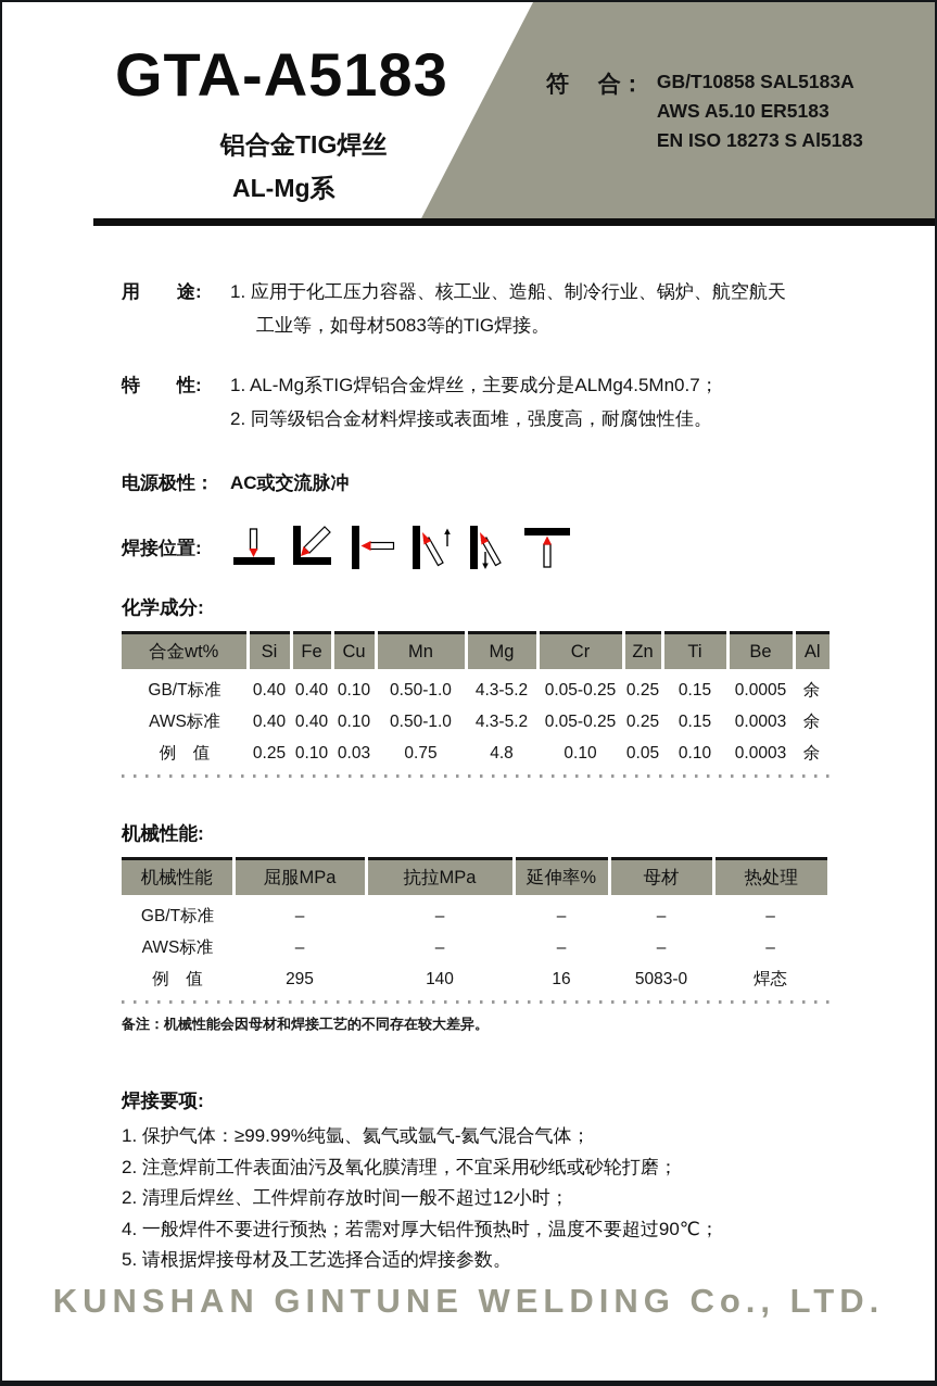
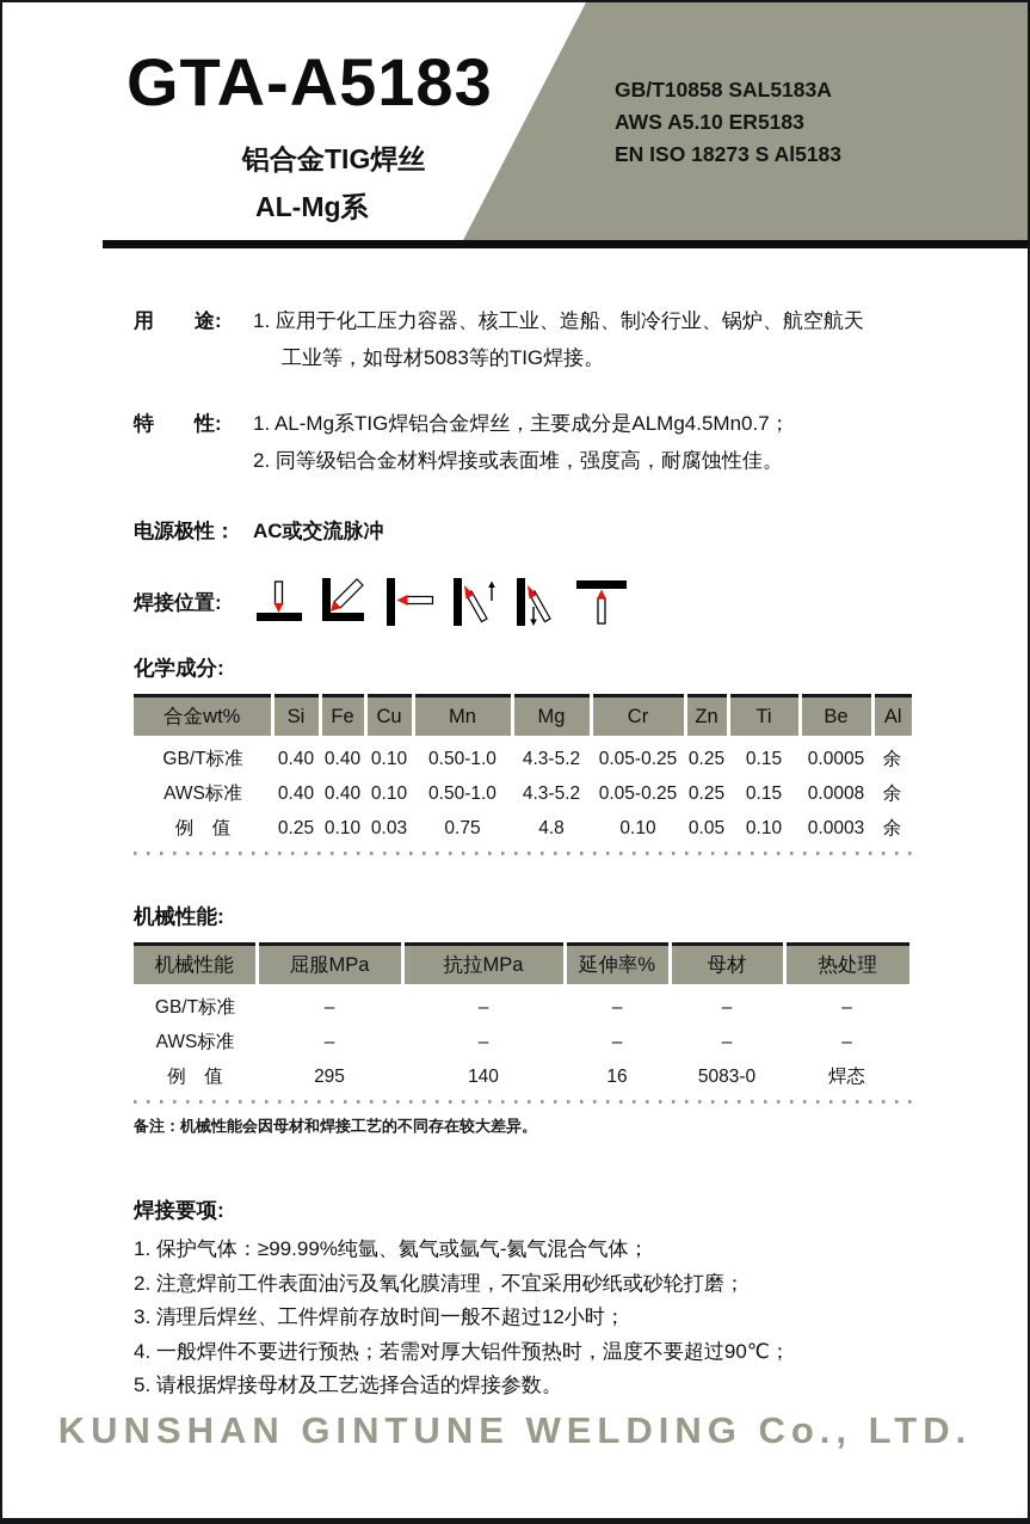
  GTA-A5183
  铝合金TIG焊丝
  AL-Mg系
- 符 合：
  GB/T10858 SAL5183A
  AWS A5.10 ER5183
  EN ISO 18273 S Al5183
  用 途:
  1. 应用于化工压力容器、核工业、造船、制冷行业、锅炉、航空航天
  工业等，如母材5083等的TIG焊接。
  特 性:
  1. AL-Mg系TIG焊铝合金焊丝，主要成分是ALMg4.5Mn0.7；
  2. 同等级铝合金材料焊接或表面堆，强度高，耐腐蚀性佳。
  电源极性：
  AC或交流脉冲
  焊接位置:
  化学成分:
  合金wt%	Si	Fe	Cu	Mn	Mg	Cr	Zn	Ti	Be	Al
  GB/T标准	0.40	0.40	0.10	0.50-1.0	4.3-5.2	0.05-0.25	0.25	0.15	0.0005	余
- AWS标准	0.40	0.40	0.10	0.50-1.0	4.3-5.2	0.05-0.25	0.25	0.15	0.0003	余
+ AWS标准	0.40	0.40	0.10	0.50-1.0	4.3-5.2	0.05-0.25	0.25	0.15	0.0008	余
  例 值	0.25	0.10	0.03	0.75	4.8	0.10	0.05	0.10	0.0003	余
  机械性能:
  机械性能	屈服MPa	抗拉MPa	延伸率%	母材	热处理
  GB/T标准	–	–	–	–	–
  AWS标准	–	–	–	–	–
  例 值	295	140	16	5083-0	焊态
  备注：机械性能会因母材和焊接工艺的不同存在较大差异。
  焊接要项:
  1. 保护气体：≥99.99%纯氩、氦气或氩气-氦气混合气体；
  2. 注意焊前工件表面油污及氧化膜清理，不宜采用砂纸或砂轮打磨；
- 2. 清理后焊丝、工件焊前存放时间一般不超过12小时；
+ 3. 清理后焊丝、工件焊前存放时间一般不超过12小时；
  4. 一般焊件不要进行预热；若需对厚大铝件预热时，温度不要超过90℃；
  5. 请根据焊接母材及工艺选择合适的焊接参数。
  KUNSHAN GINTUNE WELDING Co., LTD.
